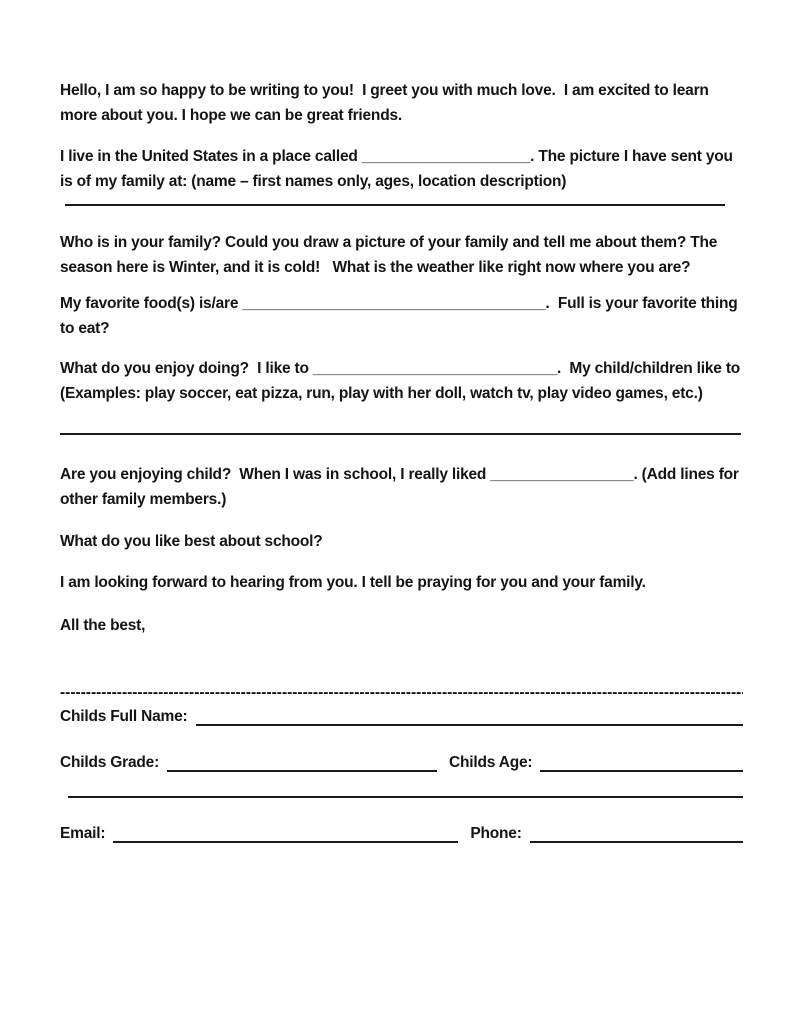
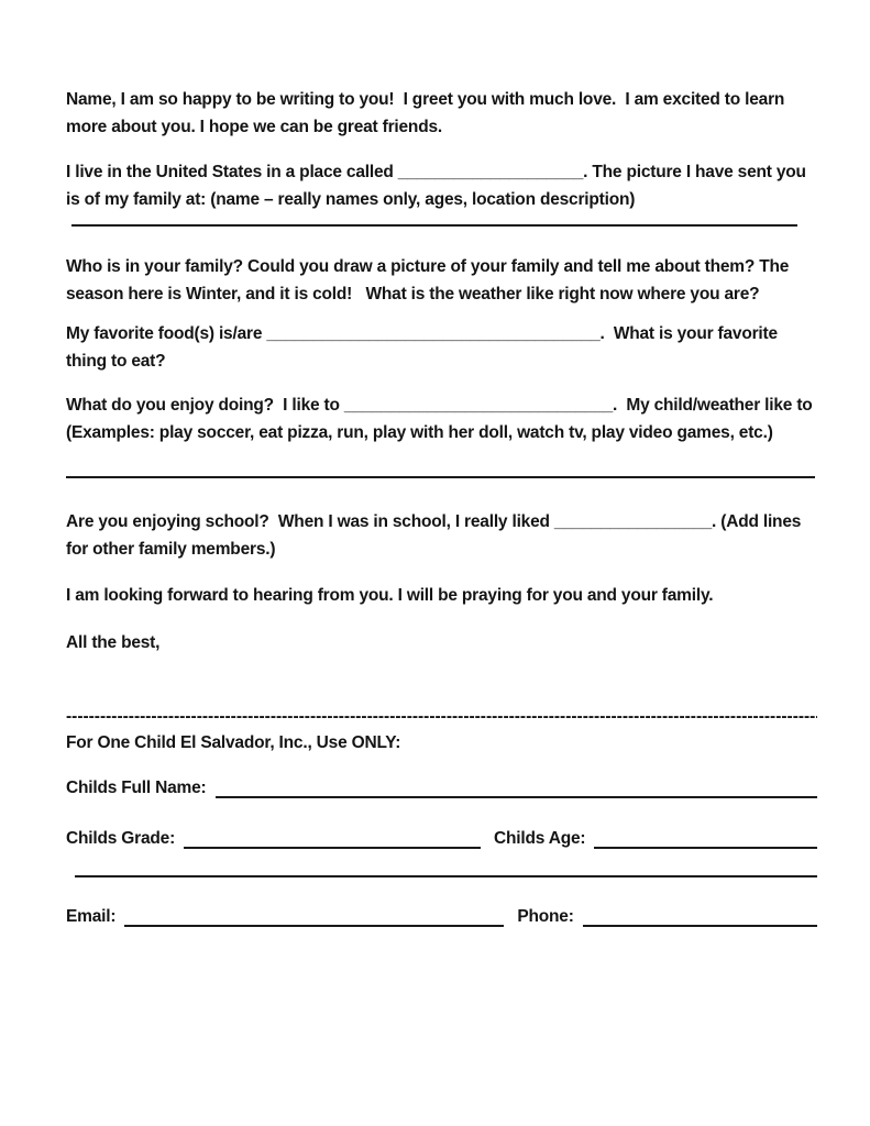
- Hello, I am so happy to be writing to you! I greet you with much love. I am excited to learn more about you. I hope we can be great friends.
+ Name, I am so happy to be writing to you! I greet you with much love. I am excited to learn more about you. I hope we can be great friends.
- I live in the United States in a place called ____________________. The picture I have sent you is of my family at: (name – first names only, ages, location description)
+ I live in the United States in a place called ____________________. The picture I have sent you is of my family at: (name – really names only, ages, location description)
  Who is in your family? Could you draw a picture of your family and tell me about them? The season here is Winter, and it is cold! What is the weather like right now where you are?
- My favorite food(s) is/are ____________________________________. Full is your favorite thing to eat?
+ My favorite food(s) is/are ____________________________________. What is your favorite thing to eat?
- What do you enjoy doing? I like to _____________________________. My child/children like to (Examples: play soccer, eat pizza, run, play with her doll, watch tv, play video games, etc.)
+ What do you enjoy doing? I like to _____________________________. My child/weather like to (Examples: play soccer, eat pizza, run, play with her doll, watch tv, play video games, etc.)
- Are you enjoying child? When I was in school, I really liked _________________. (Add lines for other family members.)
+ Are you enjoying school? When I was in school, I really liked _________________. (Add lines for other family members.)
- What do you like best about school?
- I am looking forward to hearing from you. I tell be praying for you and your family.
+ I am looking forward to hearing from you. I will be praying for you and your family.
  All the best,
  ------------------------------------------------------------------------------------------------------------------------------------
+ For One Child El Salvador, Inc., Use ONLY:
  Childs Full Name:
  Childs Grade:
  Childs Age:
  Email:
  Phone:
